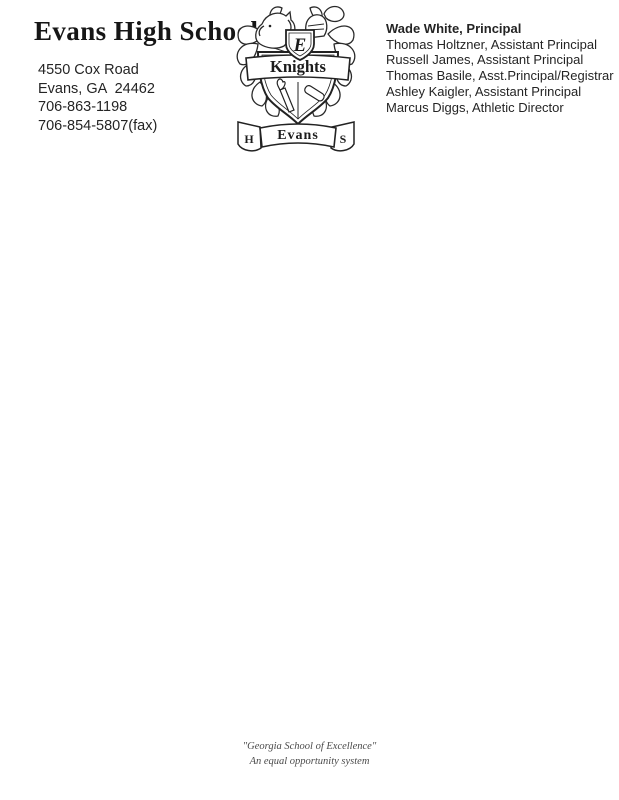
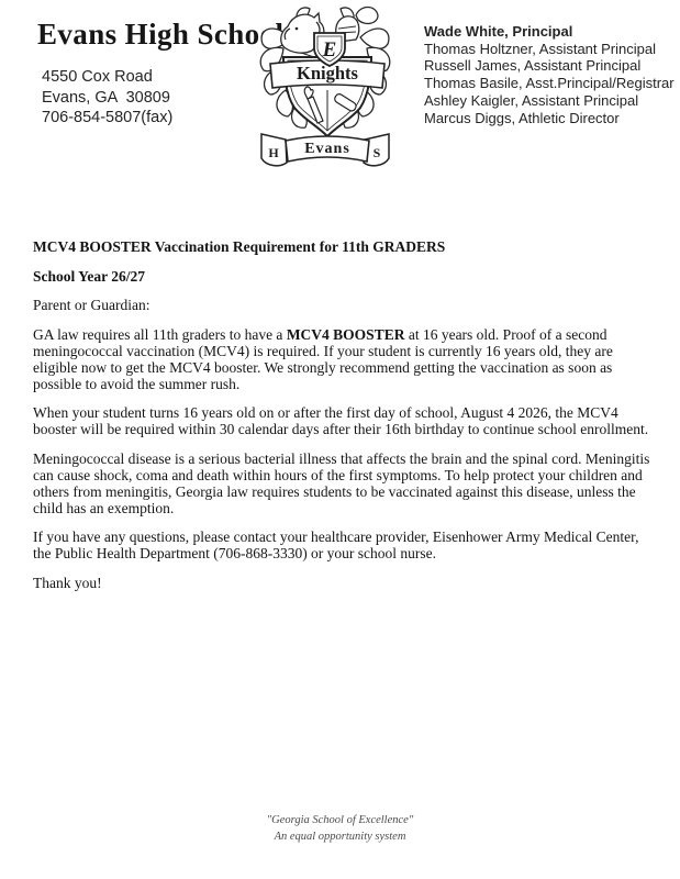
  Evans High Scho
  4550 Cox Road
- Evans, GA 24462
+ Evans, GA 30809
- 706-863-1198
  706-854-5807(fax)
  Knights
  E
  H
  Evans
  S
  Wade White, Principal
  Thomas Holtzner, Assistant Principal
  Russell James, Assistant Principal
  Thomas Basile, Asst.Principal/Registrar
  Ashley Kaigler, Assistant Principal
  Marcus Diggs, Athletic Director
+ MCV4 BOOSTER Vaccination Requirement for 11th GRADERS
+ School Year 26/27
+ Parent or Guardian:
+ GA law requires all 11th graders to have a MCV4 BOOSTER at 16 years old. Proof of a second meningococcal vaccination (MCV4) is required. If your student is currently 16 years old, they are eligible now to get the MCV4 booster. We strongly recommend getting the vaccination as soon as possible to avoid the summer rush.
+ When your student turns 16 years old on or after the first day of school, August 4 2026, the MCV4 booster will be required within 30 calendar days after their 16th birthday to continue school enrollment.
+ Meningococcal disease is a serious bacterial illness that affects the brain and the spinal cord. Meningitis can cause shock, coma and death within hours of the first symptoms. To help protect your children and others from meningitis, Georgia law requires students to be vaccinated against this disease, unless the child has an exemption.
+ If you have any questions, please contact your healthcare provider, Eisenhower Army Medical Center, the Public Health Department (706-868-3330) or your school nurse.
+ Thank you!
  "Georgia School of Excellence"
  An equal opportunity system
